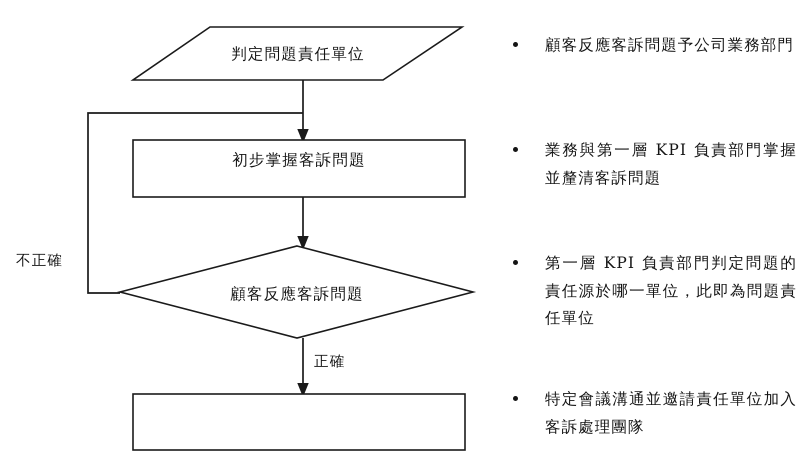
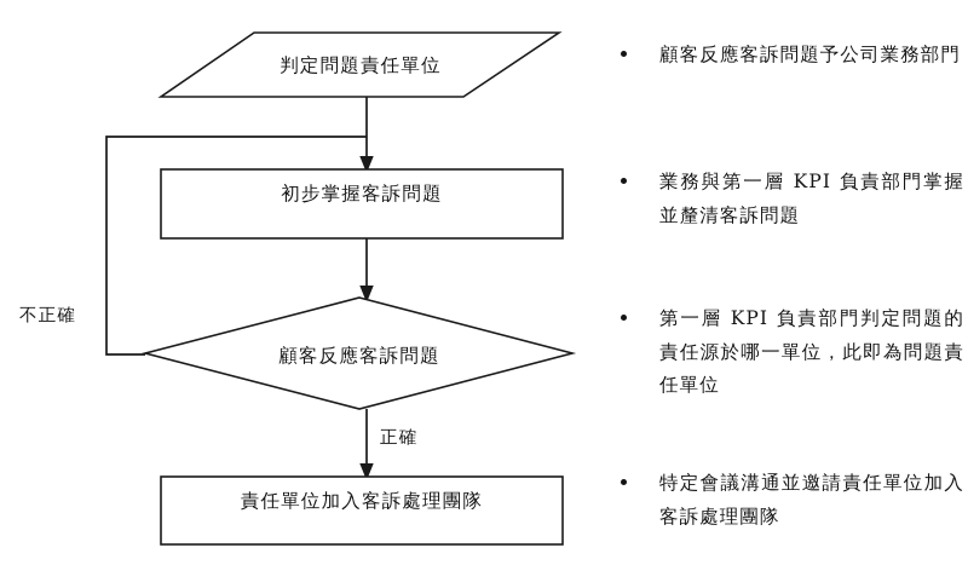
  判定問題責任單位
  初步掌握客訴問題
  顧客反應客訴問題
+ 責任單位加入客訴處理團隊
  不正確
  正確
  顧客反應客訴問題予公司業務部門
  業務與第一層 KPI 負責部門掌握並釐清客訴問題
  第一層 KPI 負責部門判定問題的責任源於哪一單位，此即為問題責任單位
  特定會議溝通並邀請責任單位加入客訴處理團隊
